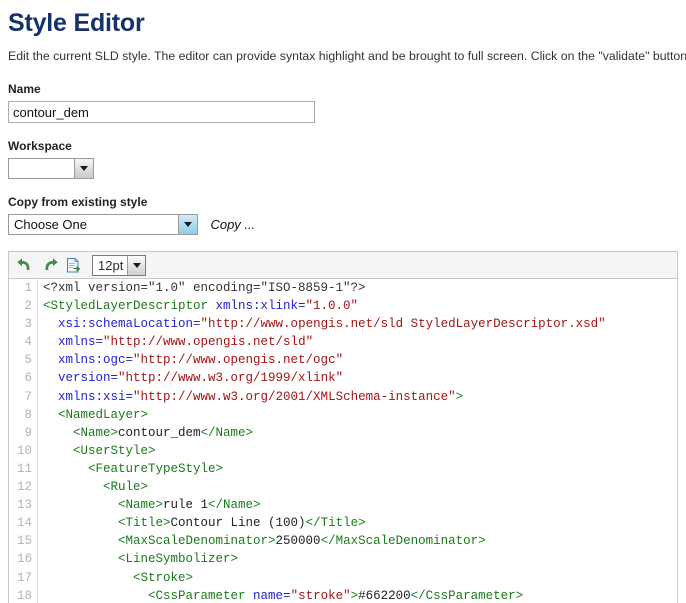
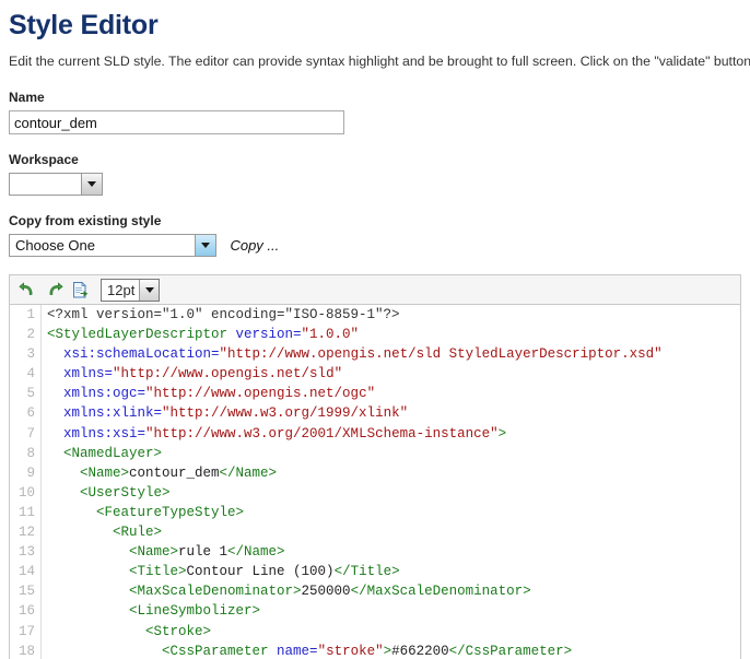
  Style Editor
  Edit the current SLD style. The editor can provide syntax highlight and be brought to full screen. Click on the "validate" button
  Name
  contour_dem
  Workspace
  Copy from existing style
  Choose One
  Copy ...
  12pt
  1
  2
  3
  4
  5
  6
  7
  8
  9
  10
  11
  12
  13
  14
  15
  16
  17
  18
  <?xml version="1.0" encoding="ISO-8859-1"?>
- <StyledLayerDescriptor xmlns:xlink="1.0.0"
+ <StyledLayerDescriptor version="1.0.0"
  xsi:schemaLocation="http://www.opengis.net/sld StyledLayerDescriptor.xsd"
  xmlns="http://www.opengis.net/sld"
  xmlns:ogc="http://www.opengis.net/ogc"
- version="http://www.w3.org/1999/xlink"
+ xmlns:xlink="http://www.w3.org/1999/xlink"
  xmlns:xsi="http://www.w3.org/2001/XMLSchema-instance">
  <NamedLayer>
  <Name>contour_dem</Name>
  <UserStyle>
  <FeatureTypeStyle>
  <Rule>
  <Name>rule 1</Name>
  <Title>Contour Line (100)</Title>
  <MaxScaleDenominator>250000</MaxScaleDenominator>
  <LineSymbolizer>
  <Stroke>
  <CssParameter name="stroke">#662200</CssParameter>
